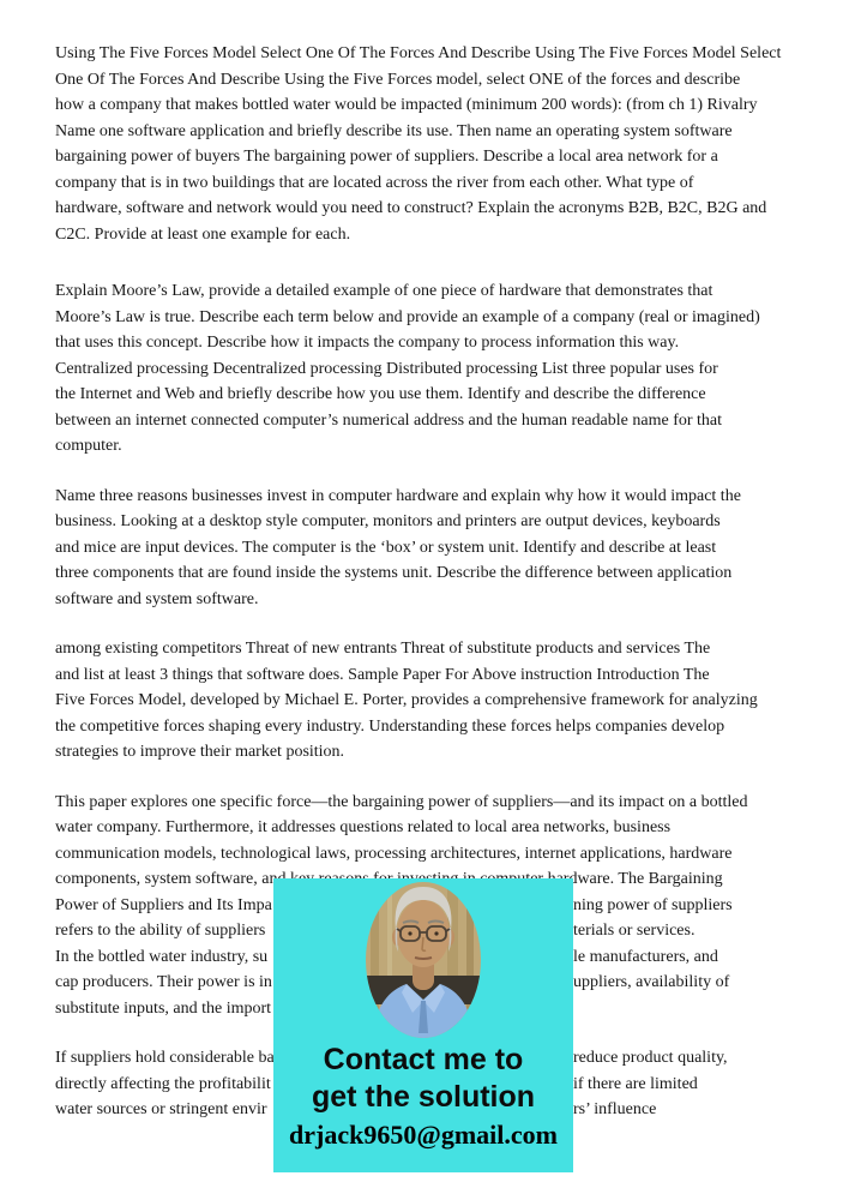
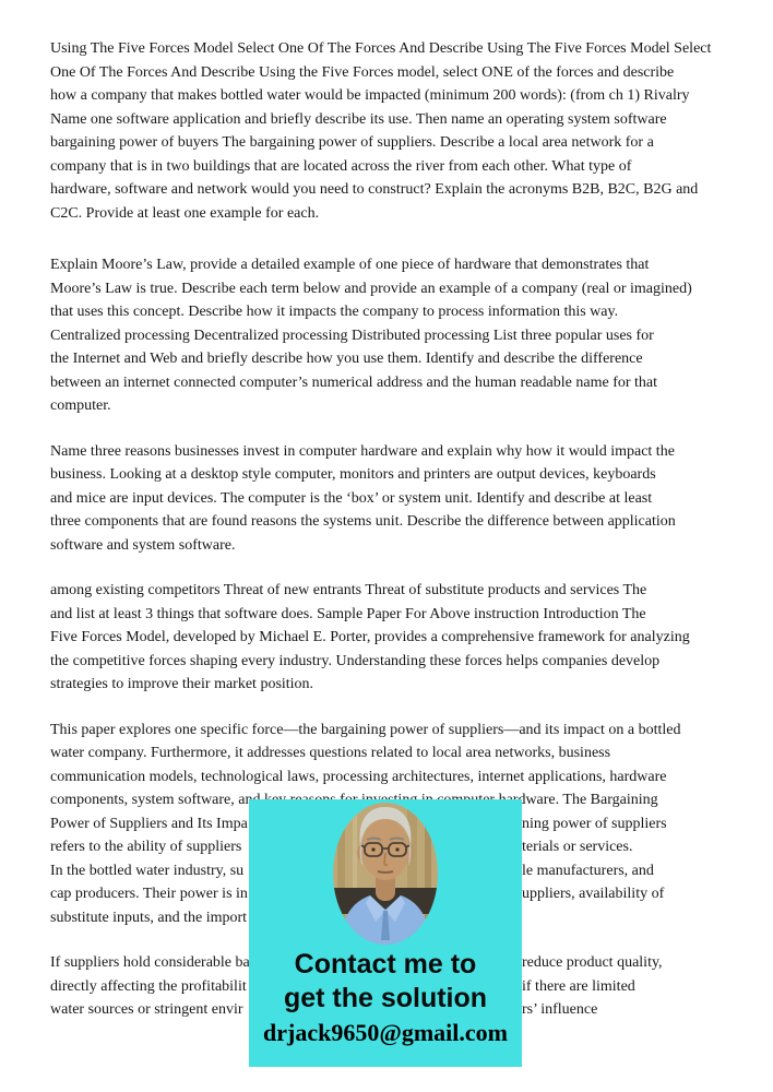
  Using The Five Forces Model Select One Of The Forces And Describe Using The Five Forces Model Select
  One Of The Forces And Describe Using the Five Forces model, select ONE of the forces and describe
  how a company that makes bottled water would be impacted (minimum 200 words): (from ch 1) Rivalry
  Name one software application and briefly describe its use. Then name an operating system software
  bargaining power of buyers The bargaining power of suppliers. Describe a local area network for a
  company that is in two buildings that are located across the river from each other. What type of
  hardware, software and network would you need to construct? Explain the acronyms B2B, B2C, B2G and
  C2C. Provide at least one example for each.
  Explain Moore’s Law, provide a detailed example of one piece of hardware that demonstrates that
  Moore’s Law is true. Describe each term below and provide an example of a company (real or imagined)
  that uses this concept. Describe how it impacts the company to process information this way.
  Centralized processing Decentralized processing Distributed processing List three popular uses for
  the Internet and Web and briefly describe how you use them. Identify and describe the difference
  between an internet connected computer’s numerical address and the human readable name for that
  computer.
  Name three reasons businesses invest in computer hardware and explain why how it would impact the
  business. Looking at a desktop style computer, monitors and printers are output devices, keyboards
  and mice are input devices. The computer is the ‘box’ or system unit. Identify and describe at least
- three components that are found inside the systems unit. Describe the difference between application
+ three components that are found reasons the systems unit. Describe the difference between application
  software and system software.
  among existing competitors Threat of new entrants Threat of substitute products and services The
  and list at least 3 things that software does. Sample Paper For Above instruction Introduction The
  Five Forces Model, developed by Michael E. Porter, provides a comprehensive framework for analyzing
  the competitive forces shaping every industry. Understanding these forces helps companies develop
  strategies to improve their market position.
  This paper explores one specific force—the bargaining power of suppliers—and its impact on a bottled
  water company. Furthermore, it addresses questions related to local area networks, business
  communication models, technological laws, processing architectures, internet applications, hardware
  Power of Suppliers and Its Impa
  ning power of suppliers
  refers to the ability of suppliers
  terials or services.
  In the bottled water industry, su
  le manufacturers, and
  cap producers. Their power is in
  uppliers, availability of
  substitute inputs, and the import
  If suppliers hold considerable ba
  reduce product quality,
  directly affecting the profitabilit
  if there are limited
  water sources or stringent envir
  rs’ influence
  Contact me to
  get the solution
  drjack9650@gmail.com
